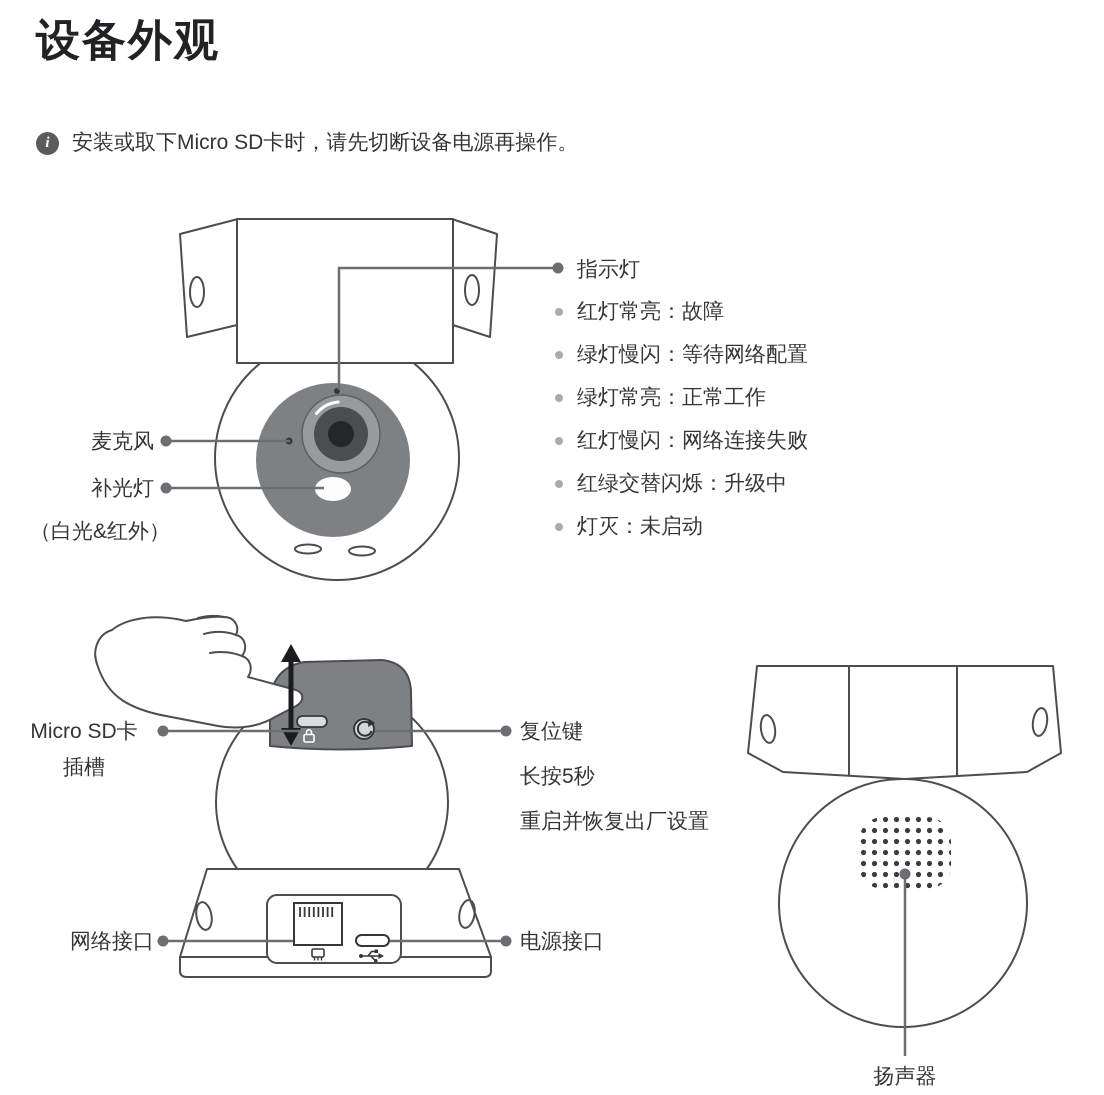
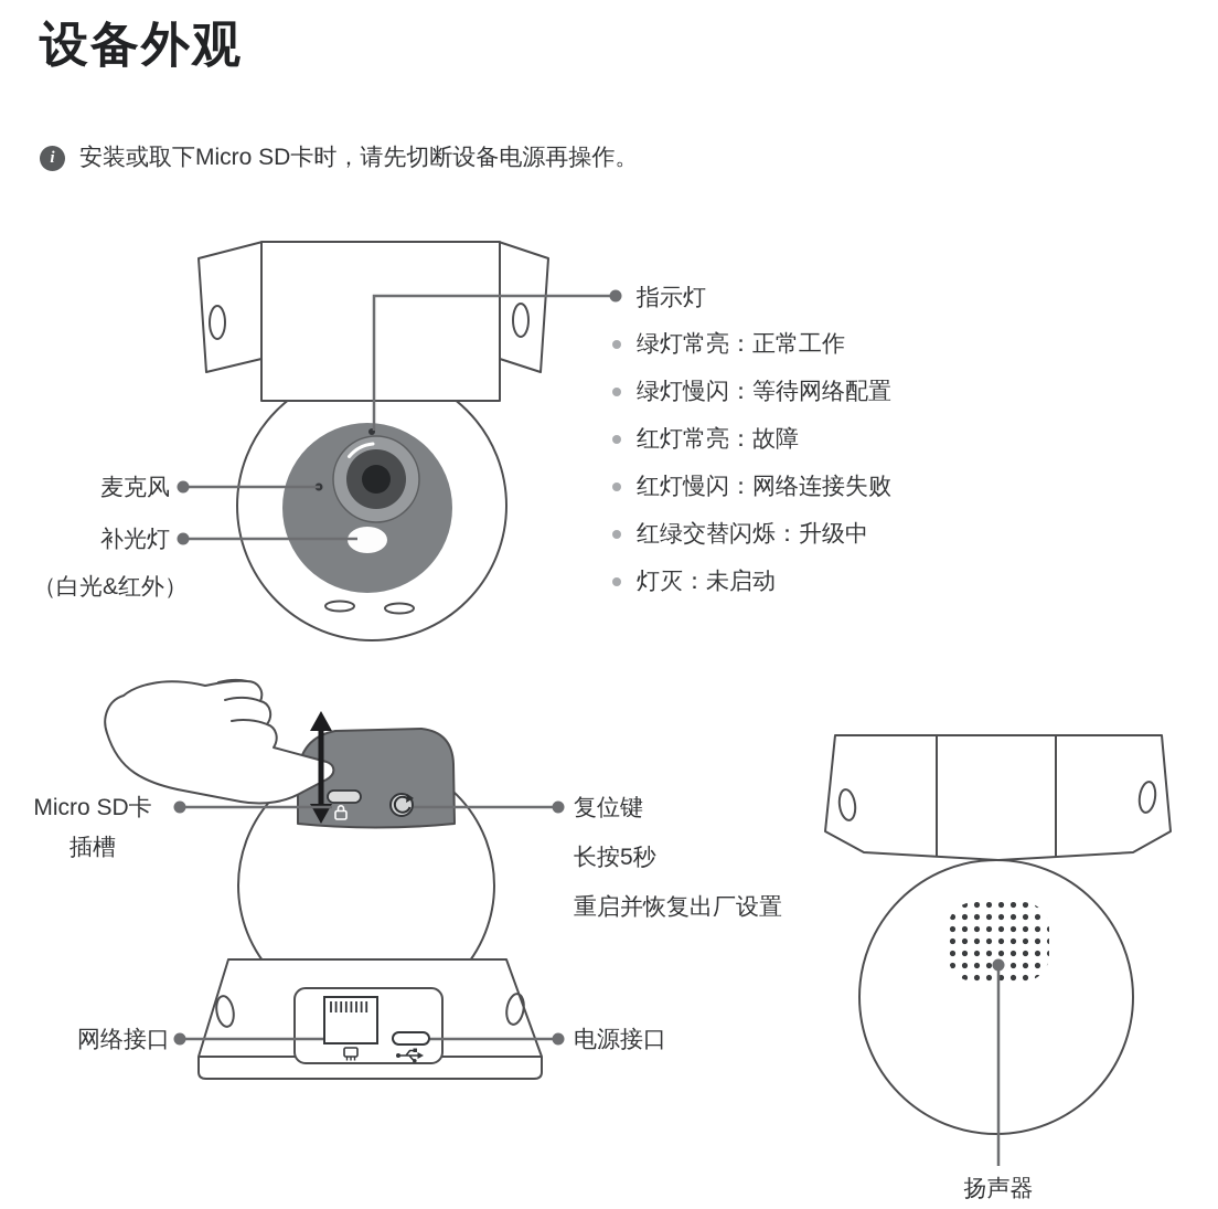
  设备外观
  i
  安装或取下Micro SD卡时，请先切断设备电源再操作。
  指示灯
- 红灯常亮：故障
+ 绿灯常亮：正常工作
  绿灯慢闪：等待网络配置
- 绿灯常亮：正常工作
+ 红灯常亮：故障
  红灯慢闪：网络连接失败
  红绿交替闪烁：升级中
  灯灭：未启动
  麦克风
  补光灯
  （白光&红外）
  Micro SD卡
  插槽
  复位键
  长按5秒
  重启并恢复出厂设置
  网络接口
  电源接口
  扬声器
